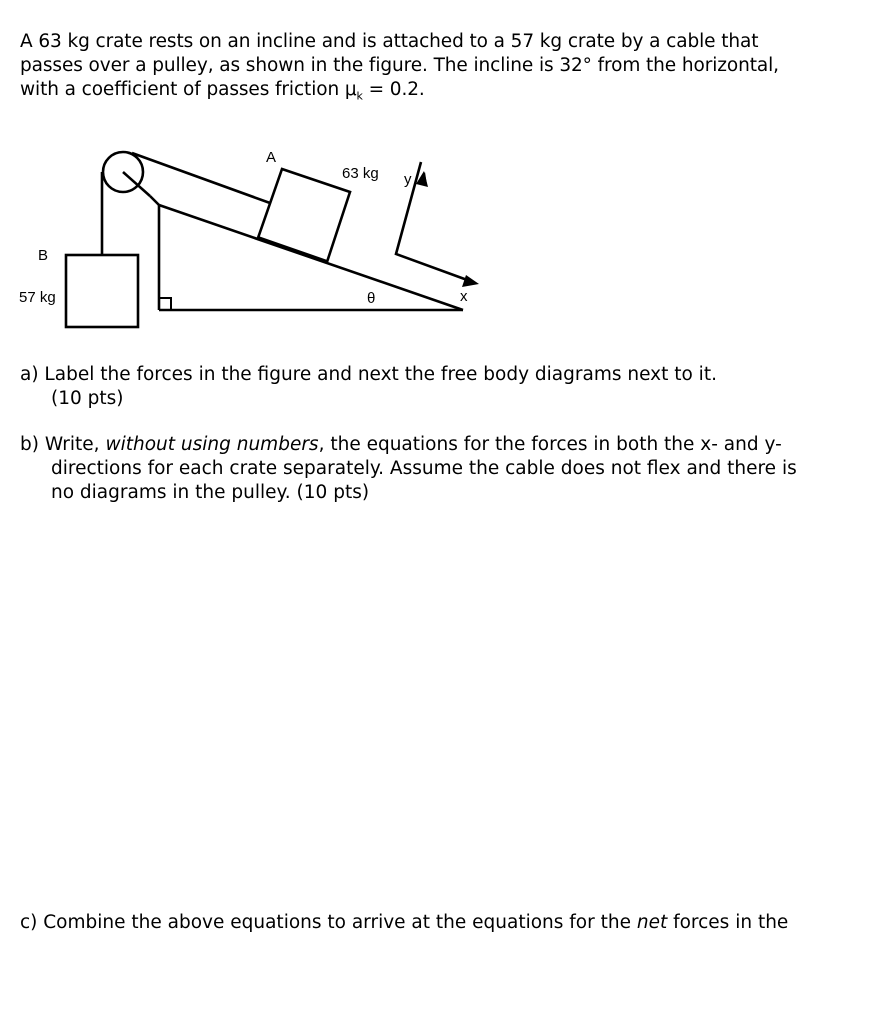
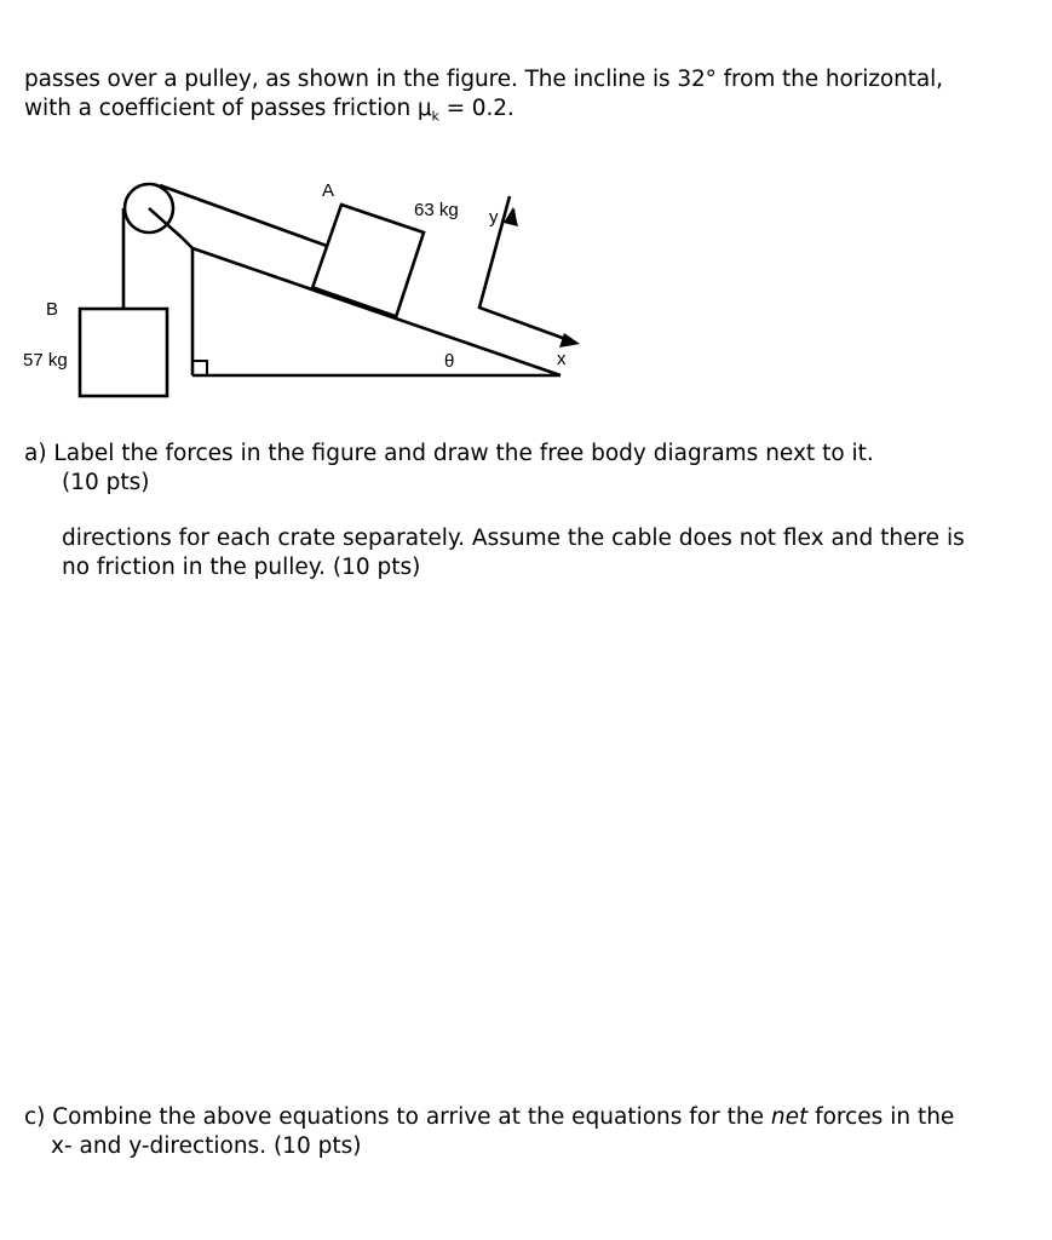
- A 63 kg crate rests on an incline and is attached to a 57 kg crate by a cable that
  passes over a pulley, as shown in the figure. The incline is 32° from the horizontal,
  with a coefficient of passes friction μk = 0.2.
  A
  63 kg
  B
  57 kg
  θ
  x
  y
- a) Label the forces in the figure and next the free body diagrams next to it.
+ a) Label the forces in the figure and draw the free body diagrams next to it.
  (10 pts)
- b) Write, without using numbers, the equations for the forces in both the x- and y-
  directions for each crate separately. Assume the cable does not flex and there is
- no diagrams in the pulley. (10 pts)
+ no friction in the pulley. (10 pts)
  c) Combine the above equations to arrive at the equations for the net forces in the
+ x- and y-directions. (10 pts)
